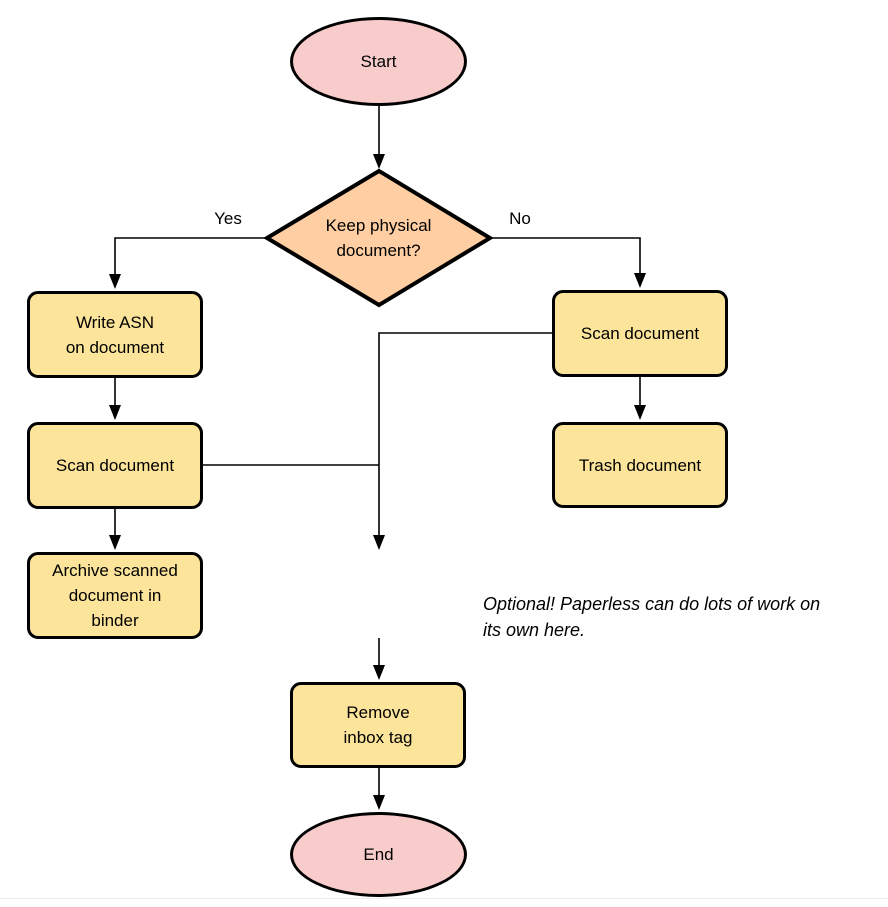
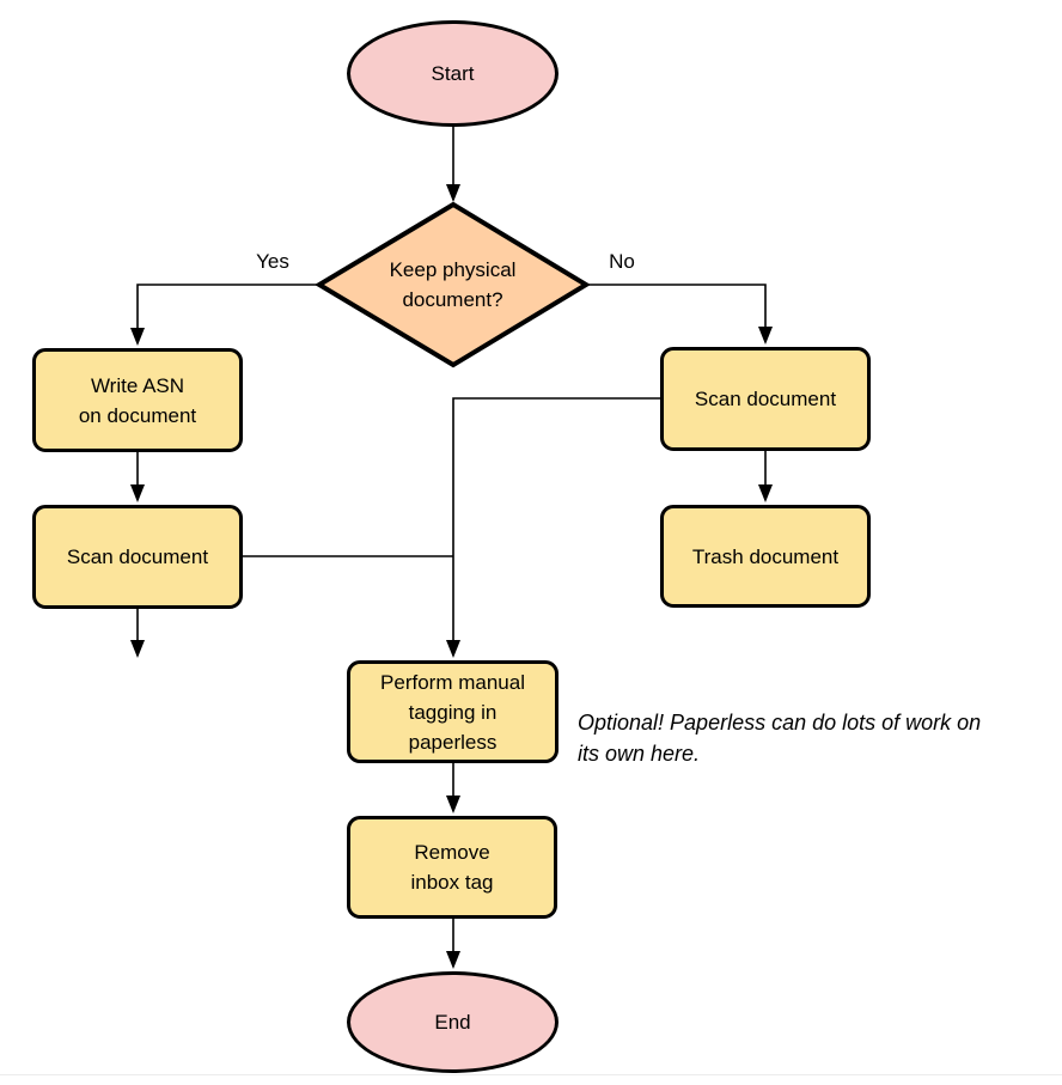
  Start
  Keep physical
  document?
  Yes
  No
  Write ASN
  on document
  Scan document
- Archive scanned
- document in
- binder
  Scan document
  Trash document
+ Perform manual
+ tagging in
+ paperless
  Optional! Paperless can do lots of work on
  its own here.
  Remove
  inbox tag
  End
